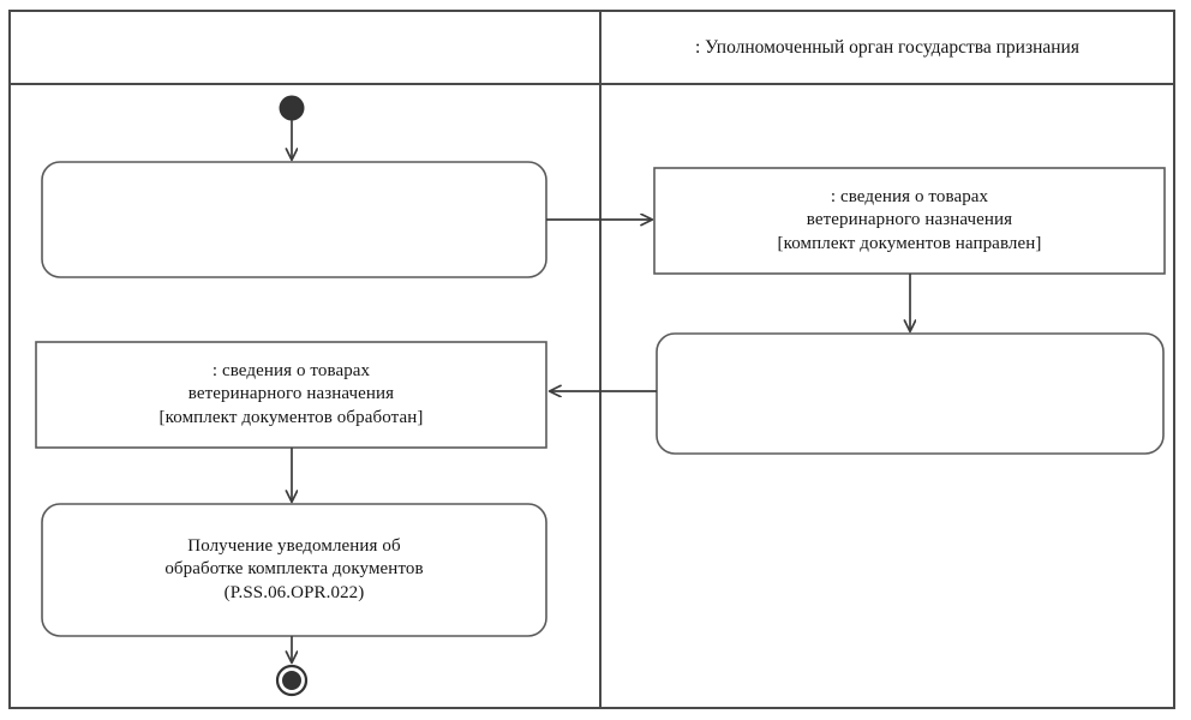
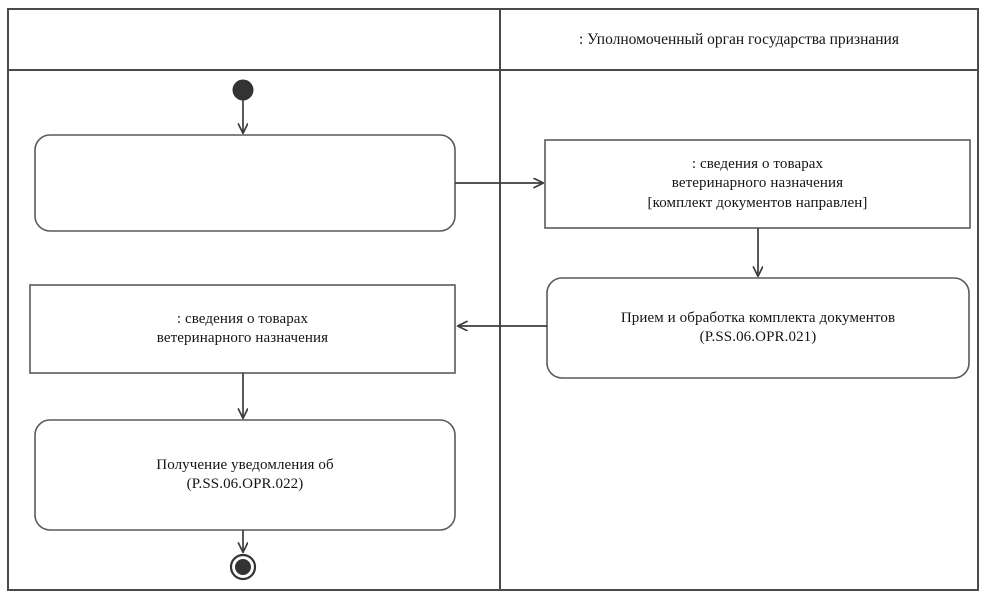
  : Уполномоченный орган государства признания
  : сведения о товарах
  ветеринарного назначения
  [комплект документов направлен]
+ Прием и обработка комплекта документов
+ (P.SS.06.OPR.021)
  : сведения о товарах
  ветеринарного назначения
- [комплект документов обработан]
  Получение уведомления об
- обработке комплекта документов
  (P.SS.06.OPR.022)
